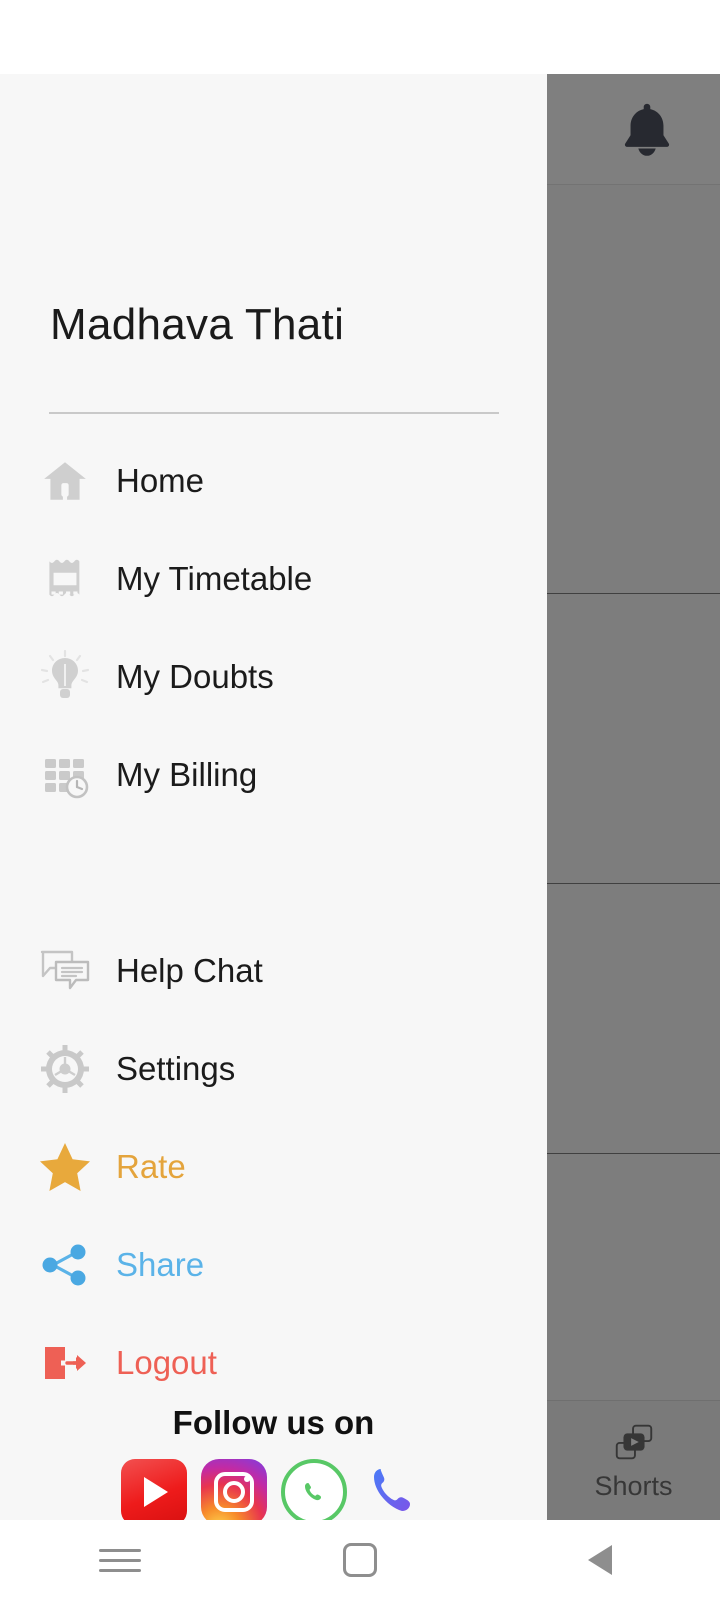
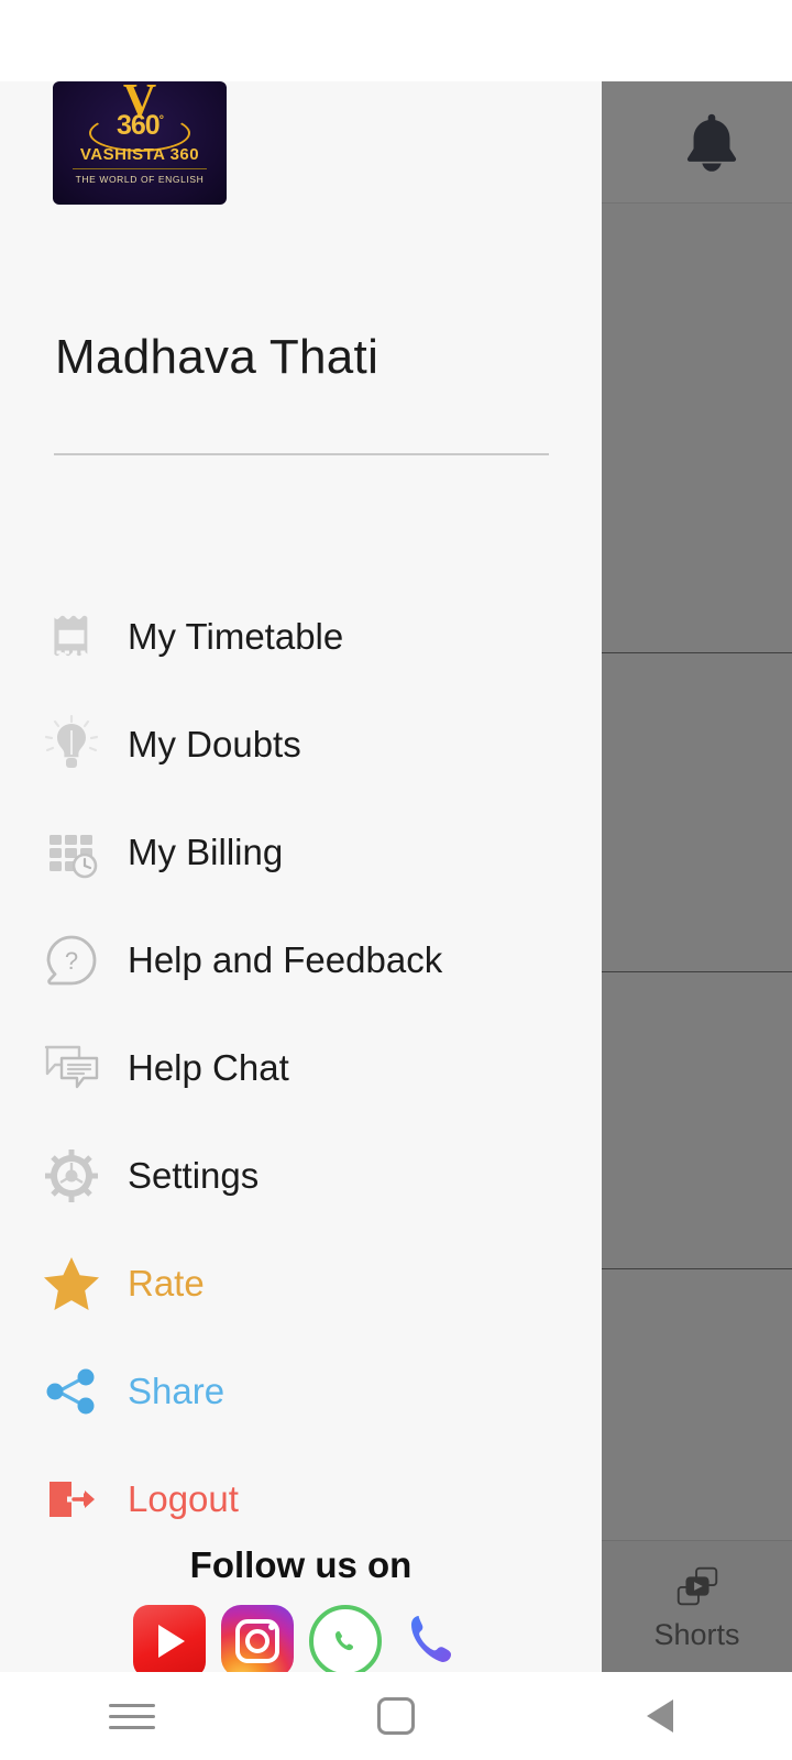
  Shorts
+ V
+ 360°
+ VASHISTA 360
+ THE WORLD OF ENGLISH
  Madhava Thati
- Home
  My Timetable
  My Doubts
  My Billing
+ ?
+ Help and Feedback
  Help Chat
  Settings
  Rate
  Share
  Logout
  Follow us on
